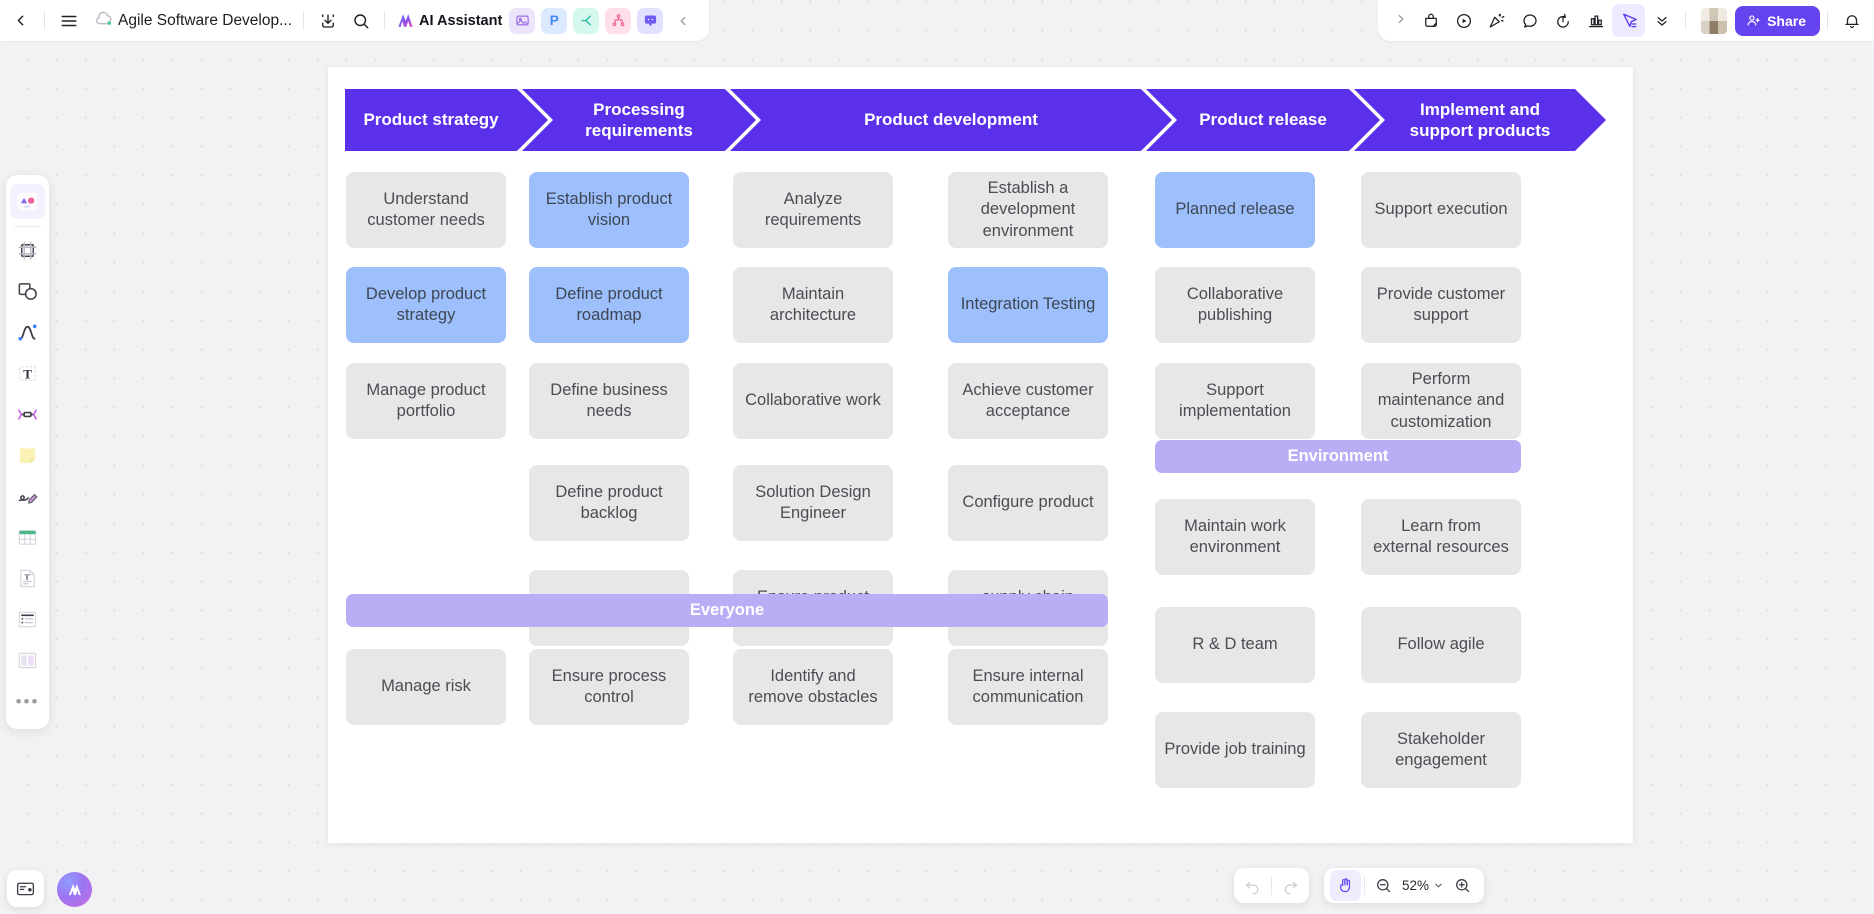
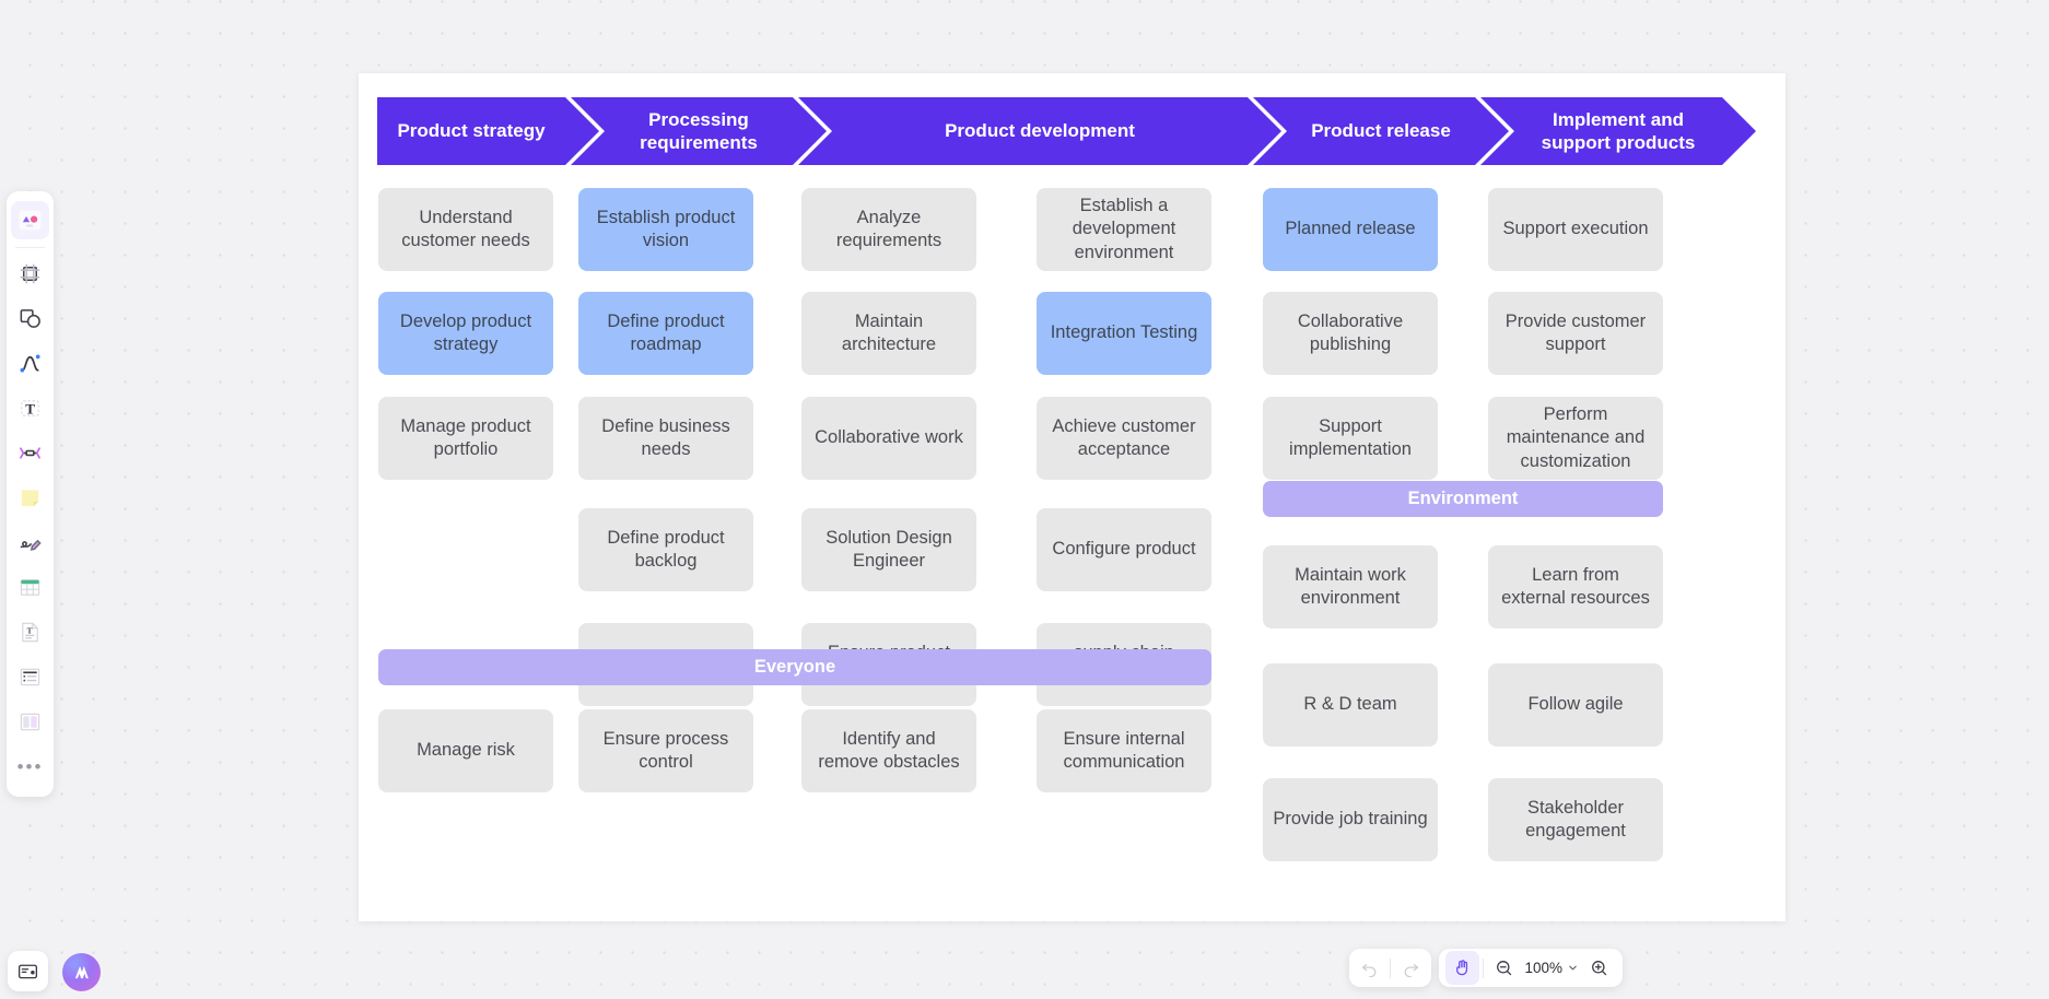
  Product strategy
  Processing requirements
  Product development
  Product release
  Implement and support products
  Understand customer needs
  Develop product strategy
  Manage product portfolio
  Establish product vision
  Define product roadmap
  Define business needs
  Define product backlog
  Analyze requirements
  Maintain architecture
  Collaborative work
  Solution Design Engineer
  Establish a development environment
  Integration Testing
  Achieve customer acceptance
  Configure product
  Planned release
  Collaborative publishing
  Support implementation
  Maintain work environment
  R & D team
  Provide job training
  Support execution
  Provide customer support
  Perform maintenance and customization
  Learn from external resources
  Follow agile
  Stakeholder engagement
  Environment
  Everyone
  Manage risk
  Ensure process control
  Identify and remove obstacles
  Ensure internal communication
- Agile Software Develop...
- AI Assistant
- P
- Share
  T
  T
  •••
- 52%
+ 100%
